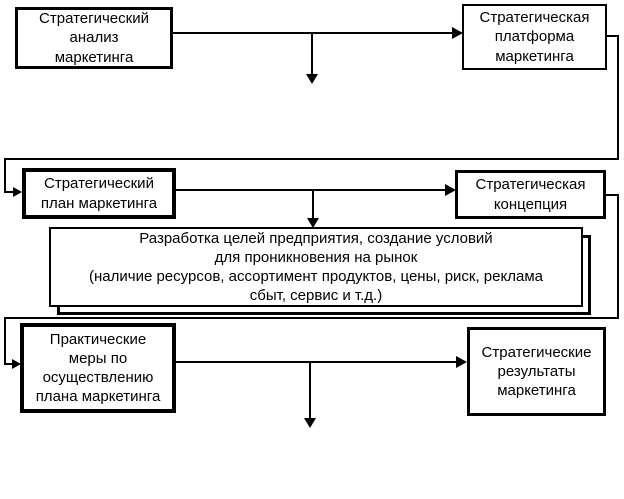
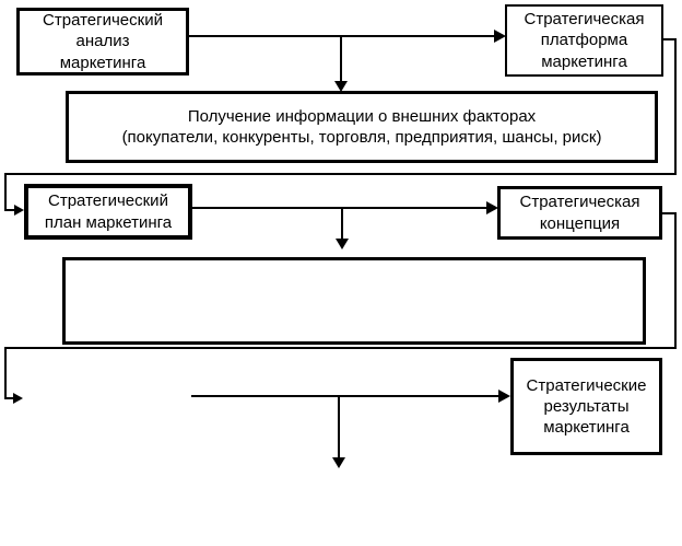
  Стратегический
  анализ
  маркетинга
  Стратегическая
  платформа
  маркетинга
+ Получение информации о внешних факторах
+ (покупатели, конкуренты, торговля, предприятия, шансы, риск)
  Стратегический
  план маркетинга
  Стратегическая
  концепция
- Разработка целей предприятия, создание условий
- для проникновения на рынок
- (наличие ресурсов, ассортимент продуктов, цены, риск, реклама
- сбыт, сервис и т.д.)
- Практические
- меры по
- осуществлению
- плана маркетинга
  Стратегические
  результаты
  маркетинга
